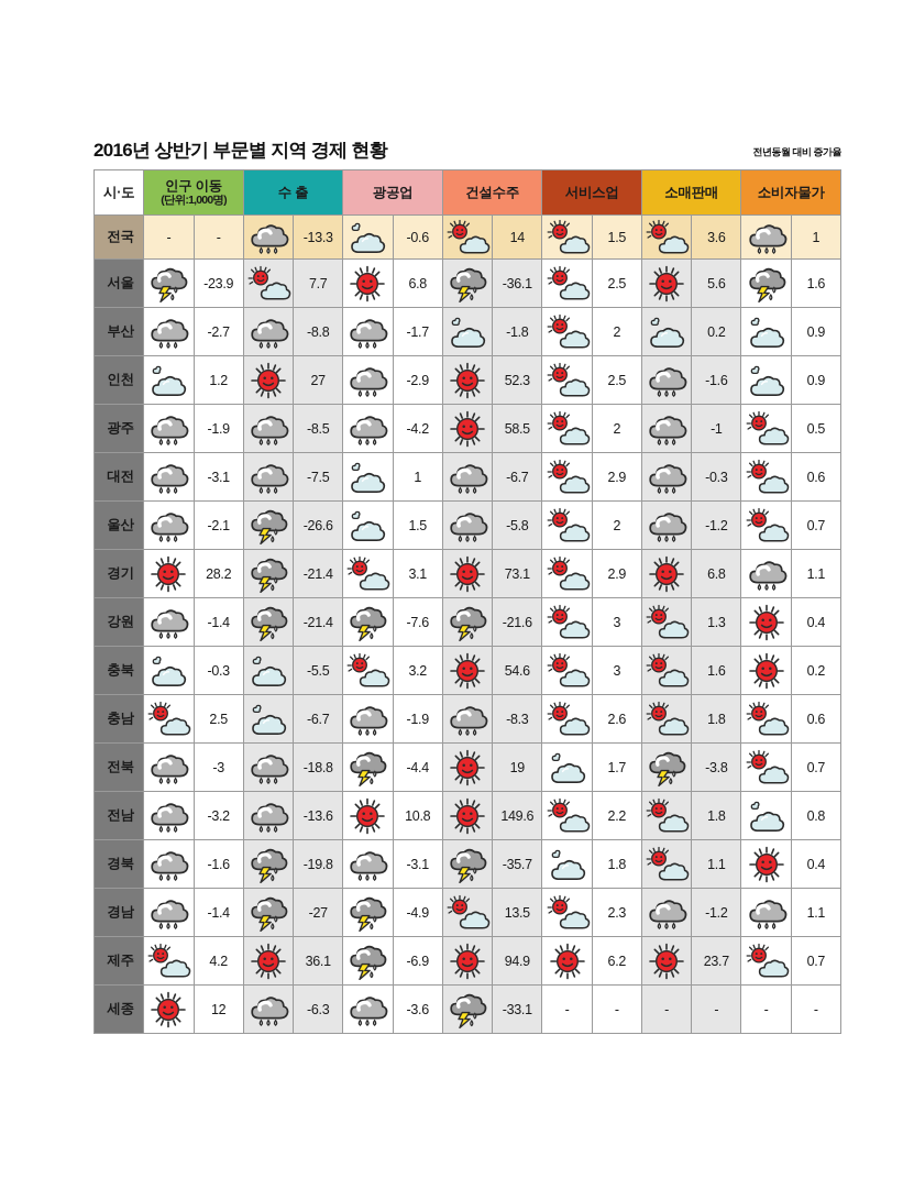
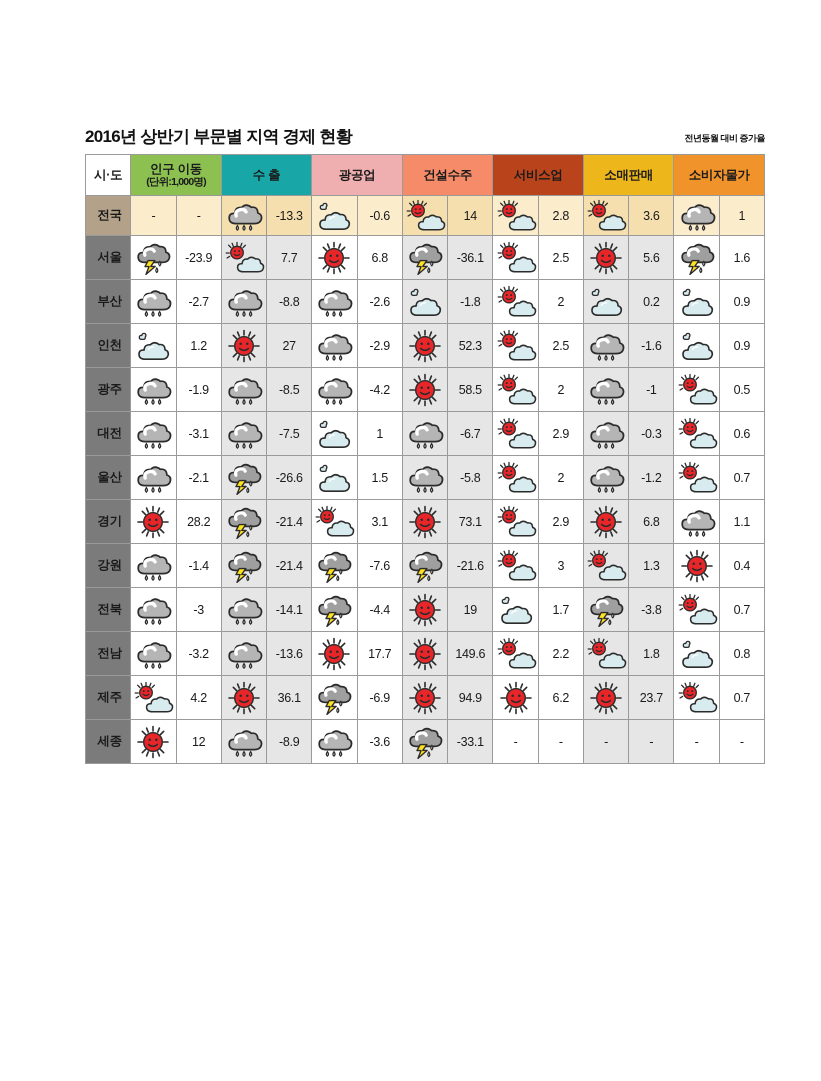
  2016년 상반기 부문별 지역 경제 현황
  전년동월 대비 증가율
  시·도	인구 이동 (단위:1,000명)	수 출	광공업	건설수주	서비스업	소매판매	소비자물가
- 전국	-	-		-13.3		-0.6		14		1.5		3.6		1
+ 전국	-	-		-13.3		-0.6		14		2.8		3.6		1
  서울		-23.9		7.7		6.8		-36.1		2.5		5.6		1.6
- 부산		-2.7		-8.8		-1.7		-1.8		2		0.2		0.9
+ 부산		-2.7		-8.8		-2.6		-1.8		2		0.2		0.9
  인천		1.2		27		-2.9		52.3		2.5		-1.6		0.9
  광주		-1.9		-8.5		-4.2		58.5		2		-1		0.5
  대전		-3.1		-7.5		1		-6.7		2.9		-0.3		0.6
  울산		-2.1		-26.6		1.5		-5.8		2		-1.2		0.7
  경기		28.2		-21.4		3.1		73.1		2.9		6.8		1.1
  강원		-1.4		-21.4		-7.6		-21.6		3		1.3		0.4
- 충북		-0.3		-5.5		3.2		54.6		3		1.6		0.2
- 충남		2.5		-6.7		-1.9		-8.3		2.6		1.8		0.6
- 전북		-3		-18.8		-4.4		19		1.7		-3.8		0.7
+ 전북		-3		-14.1		-4.4		19		1.7		-3.8		0.7
- 전남		-3.2		-13.6		10.8		149.6		2.2		1.8		0.8
+ 전남		-3.2		-13.6		17.7		149.6		2.2		1.8		0.8
- 경북		-1.6		-19.8		-3.1		-35.7		1.8		1.1		0.4
- 경남		-1.4		-27		-4.9		13.5		2.3		-1.2		1.1
  제주		4.2		36.1		-6.9		94.9		6.2		23.7		0.7
- 세종		12		-6.3		-3.6		-33.1	-	-	-	-	-	-
+ 세종		12		-8.9		-3.6		-33.1	-	-	-	-	-	-
